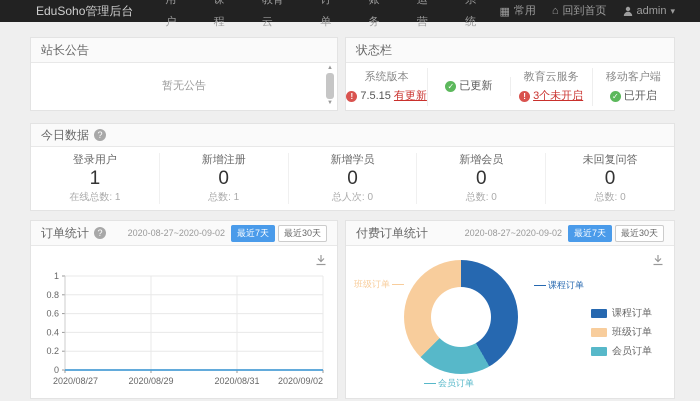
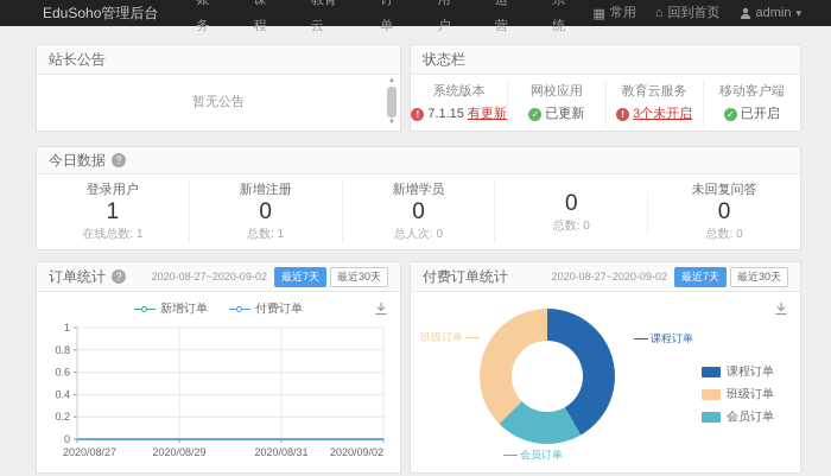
  EduSoho管理后台
- 用户
+ 账务
  课程
  教育云
  订单
- 账务
+ 用户
  运营
  系统
  ▦
  常用
  ⌂
  回到首页
  admin
  ▾
  站长公告
  暂无公告
  状态栏
  系统版本
  !
- 7.5.15
+ 7.1.15
  有更新
+ 网校应用
  ✓
  已更新
  教育云服务
  !
  3个未开启
  移动客户端
  ✓
  已开启
  今日数据
  ?
  登录用户
  1
  在线总数: 1
  新增注册
  0
  总数: 1
  新增学员
  0
  总人次: 0
- 新增会员
  0
  总数: 0
  未回复问答
  0
  总数: 0
  订单统计
  ?
  2020-08-27~2020-09-02
  最近7天
  最近30天
+ 新增订单
+ 付费订单
  0
  0.2
  0.4
  0.6
  0.8
  1
  2020/08/27
  2020/08/29
  2020/08/31
  2020/09/02
  付费订单统计
  2020-08-27~2020-09-02
  最近7天
  最近30天
  课程订单
  班级订单
  会员订单
  课程订单
  班级订单
  会员订单
